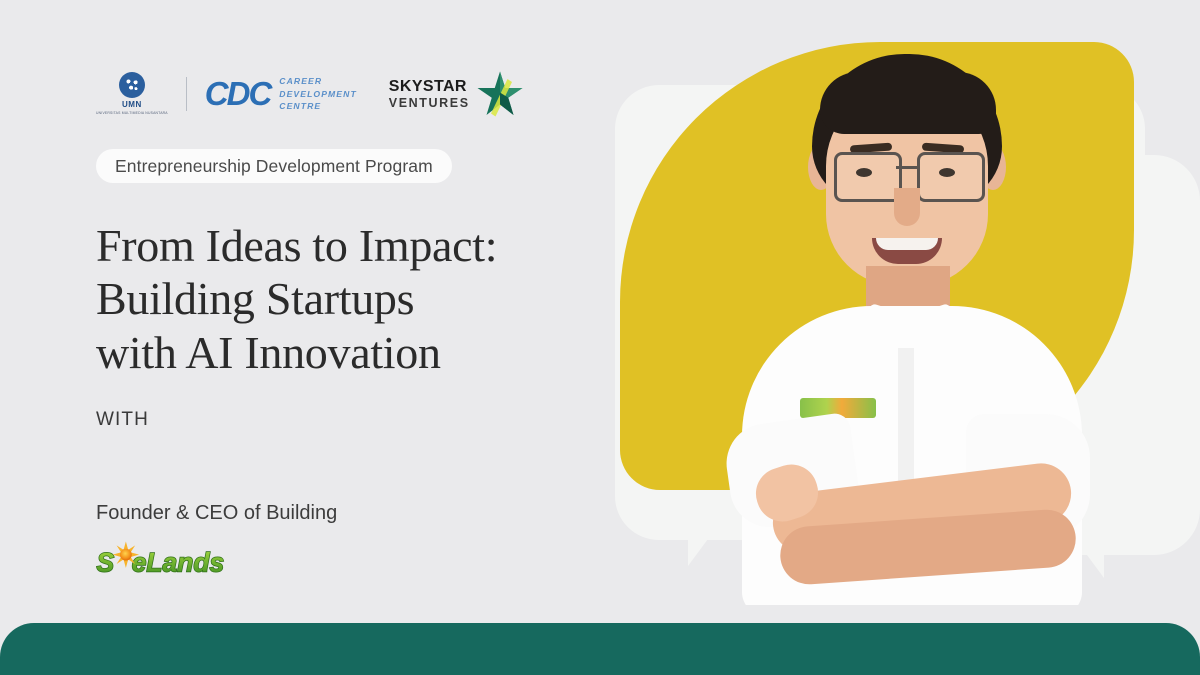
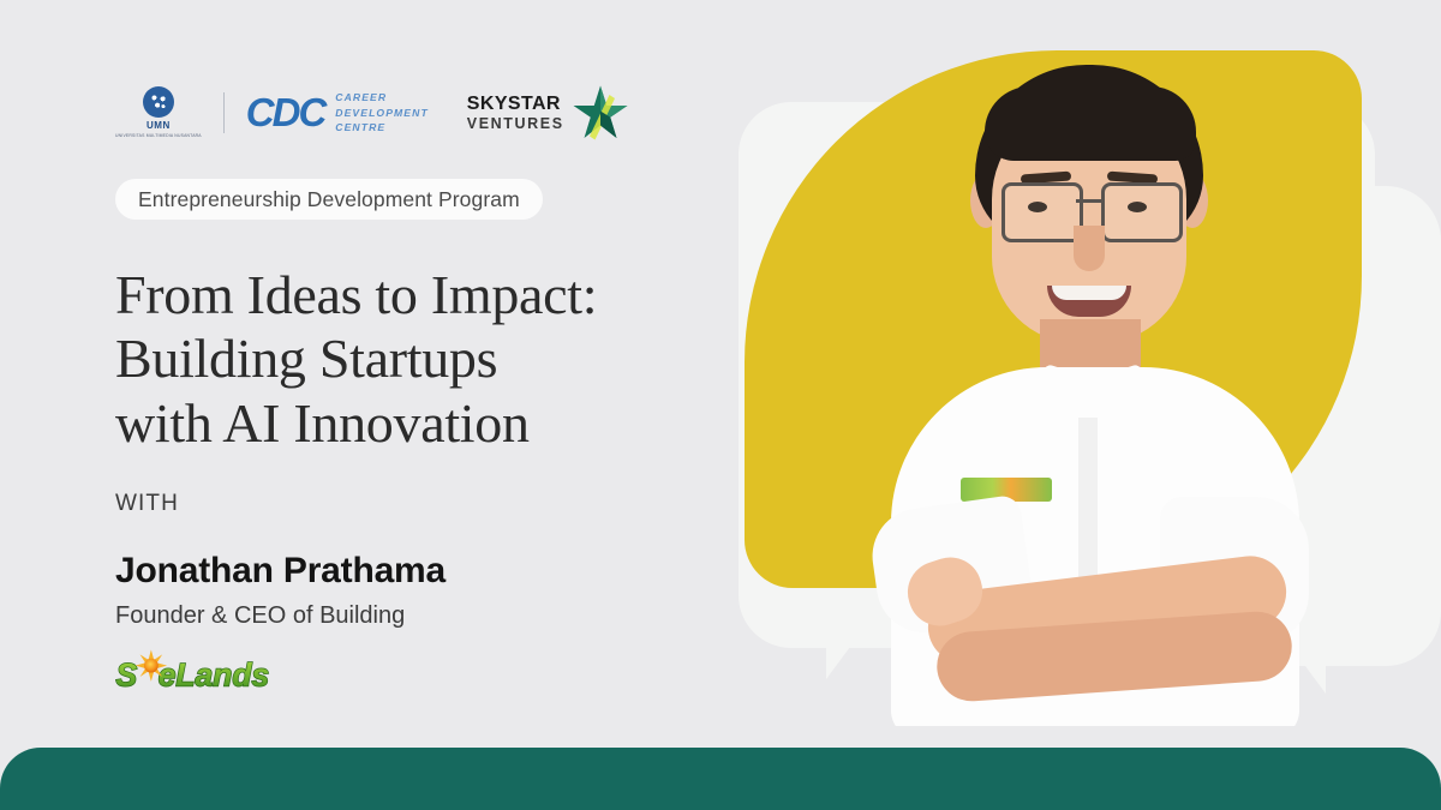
  UMN
  CDC
  CAREER
  DEVELOPMENT
  CENTRE
  SKYSTAR
  VENTURES
  Entrepreneurship Development Program
  From Ideas to Impact:
  Building Startups
  with AI Innovation
  WITH
+ Jonathan Prathama
  Founder & CEO of Building
  S
  eLands
